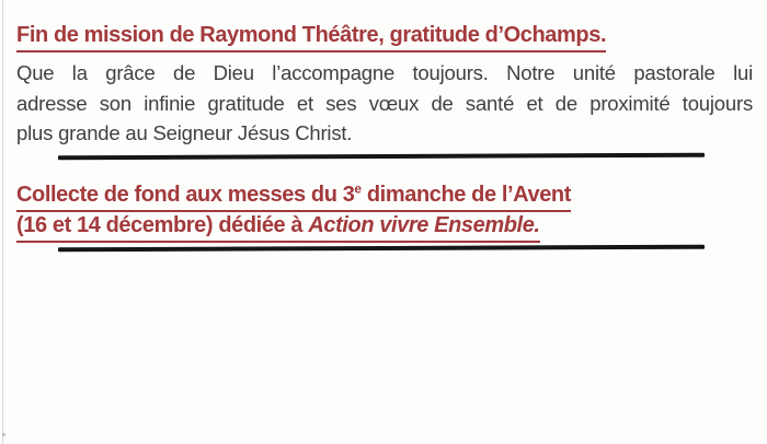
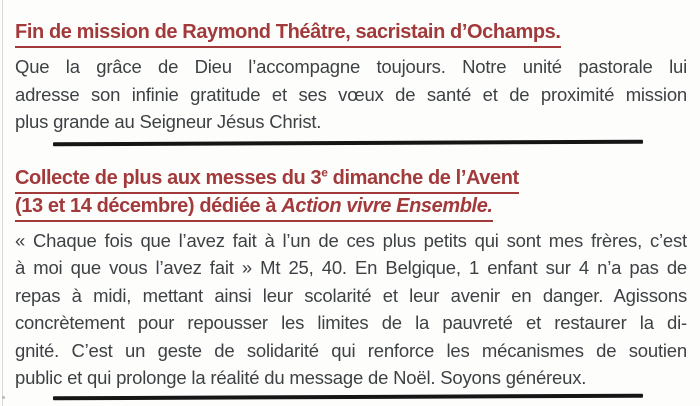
- Fin de mission de Raymond Théâtre, gratitude d’Ochamps.
+ Fin de mission de Raymond Théâtre, sacristain d’Ochamps.
  Que la grâce de Dieu l’accompagne toujours. Notre unité pastorale lui
- adresse son infinie gratitude et ses vœux de santé et de proximité toujours
+ adresse son infinie gratitude et ses vœux de santé et de proximité mission
  plus grande au Seigneur Jésus Christ.
- Collecte de fond aux messes du 3e dimanche de l’Avent
+ Collecte de plus aux messes du 3e dimanche de l’Avent
- (16 et 14 décembre) dédiée à Action vivre Ensemble.
+ (13 et 14 décembre) dédiée à Action vivre Ensemble.
+ « Chaque fois que l’avez fait à l’un de ces plus petits qui sont mes frères, c’est
+ à moi que vous l’avez fait » Mt 25, 40. En Belgique, 1 enfant sur 4 n’a pas de
+ repas à midi, mettant ainsi leur scolarité et leur avenir en danger. Agissons
+ concrètement pour repousser les limites de la pauvreté et restaurer la di-
+ gnité. C’est un geste de solidarité qui renforce les mécanismes de soutien
+ public et qui prolonge la réalité du message de Noël. Soyons généreux.
